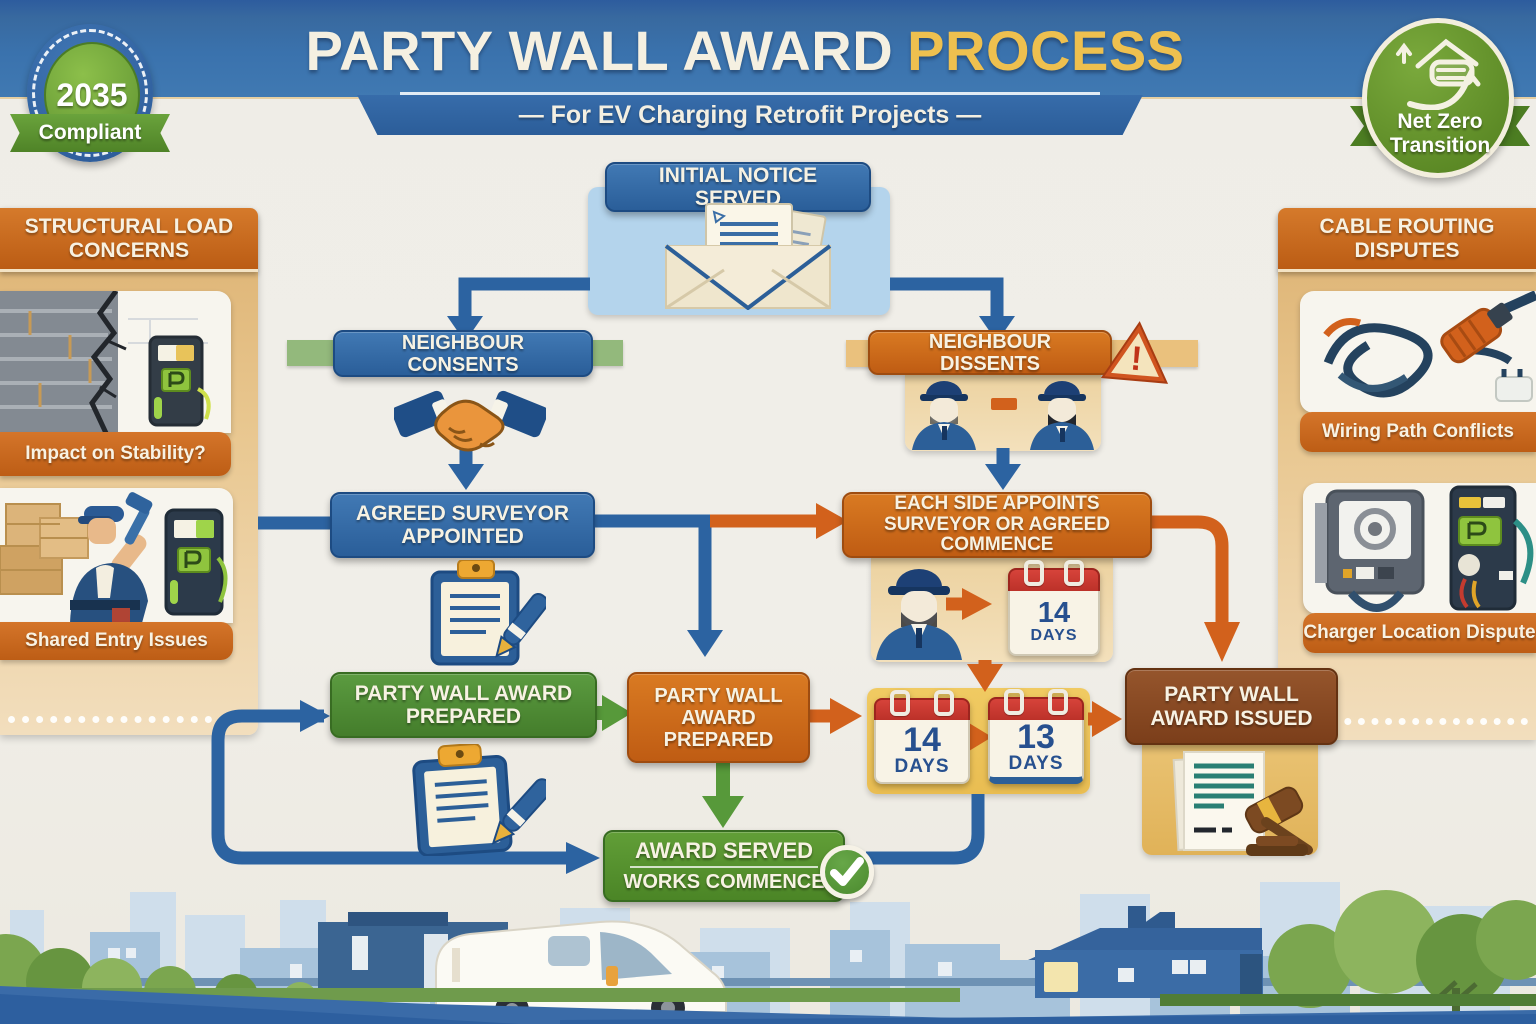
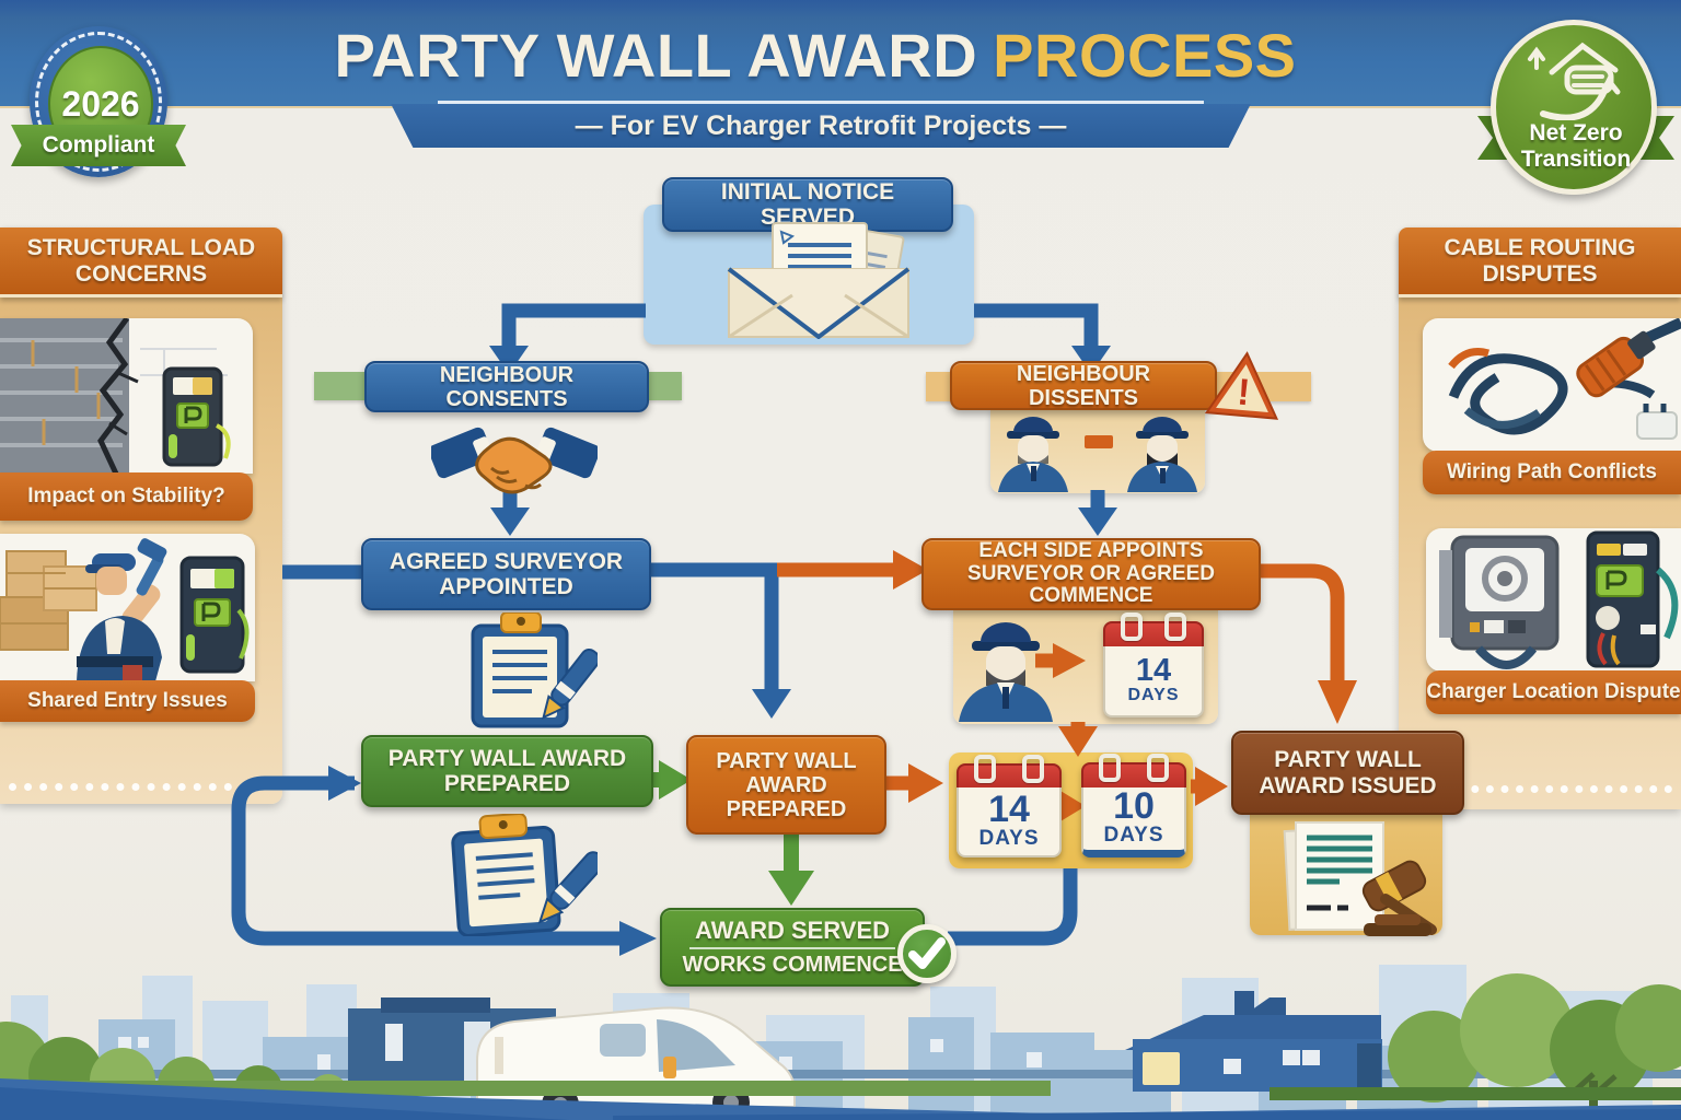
  PARTY WALL AWARD PROCESS
- — For EV Charging Retrofit Projects —
+ — For EV Charger Retrofit Projects —
- 2035
+ 2026
  Compliant
  Net Zero
  Transition
  STRUCTURAL LOAD CONCERNS
  Impact on Stability?
  Shared Entry Issues
  CABLE ROUTING DISPUTES
  Wiring Path Conflicts
  Charger Location Dispute
  INITIAL NOTICE SERVED
  NEIGHBOUR CONSENTS
  NEIGHBOUR DISSENTS
  AGREED SURVEYOR APPOINTED
  EACH SIDE APPOINTS SURVEYOR OR AGREED COMMENCE
  14
  DAYS
  14
  DAYS
- 13
+ 10
  DAYS
  PARTY WALL AWARD PREPARED
  PARTY WALL AWARD PREPARED
  PARTY WALL AWARD ISSUED
  AWARD SERVED
  WORKS COMMENCE
